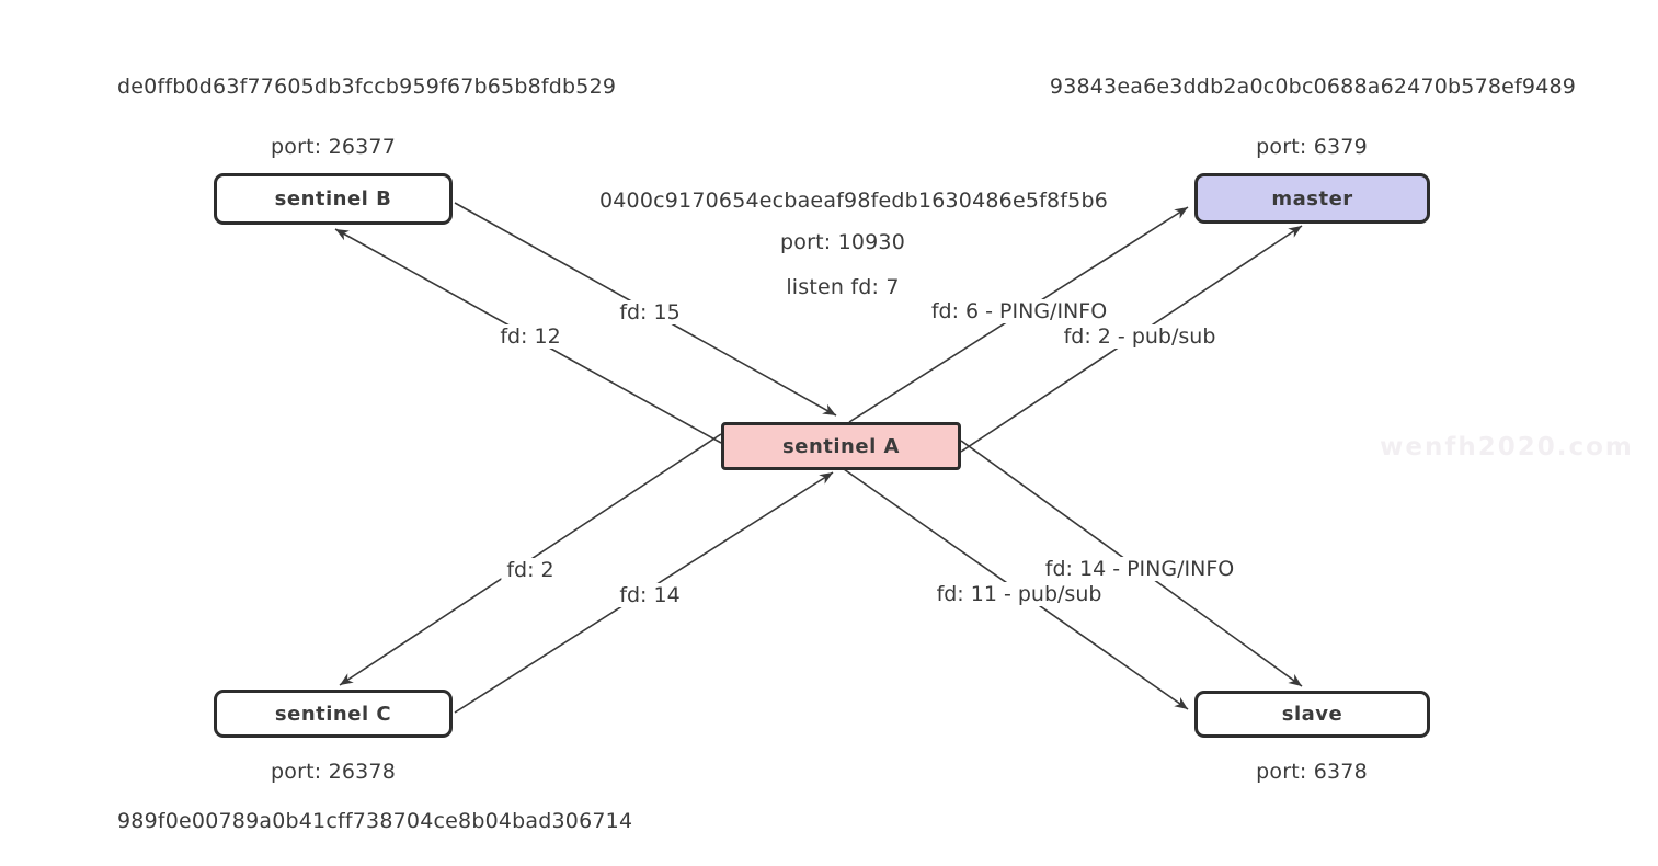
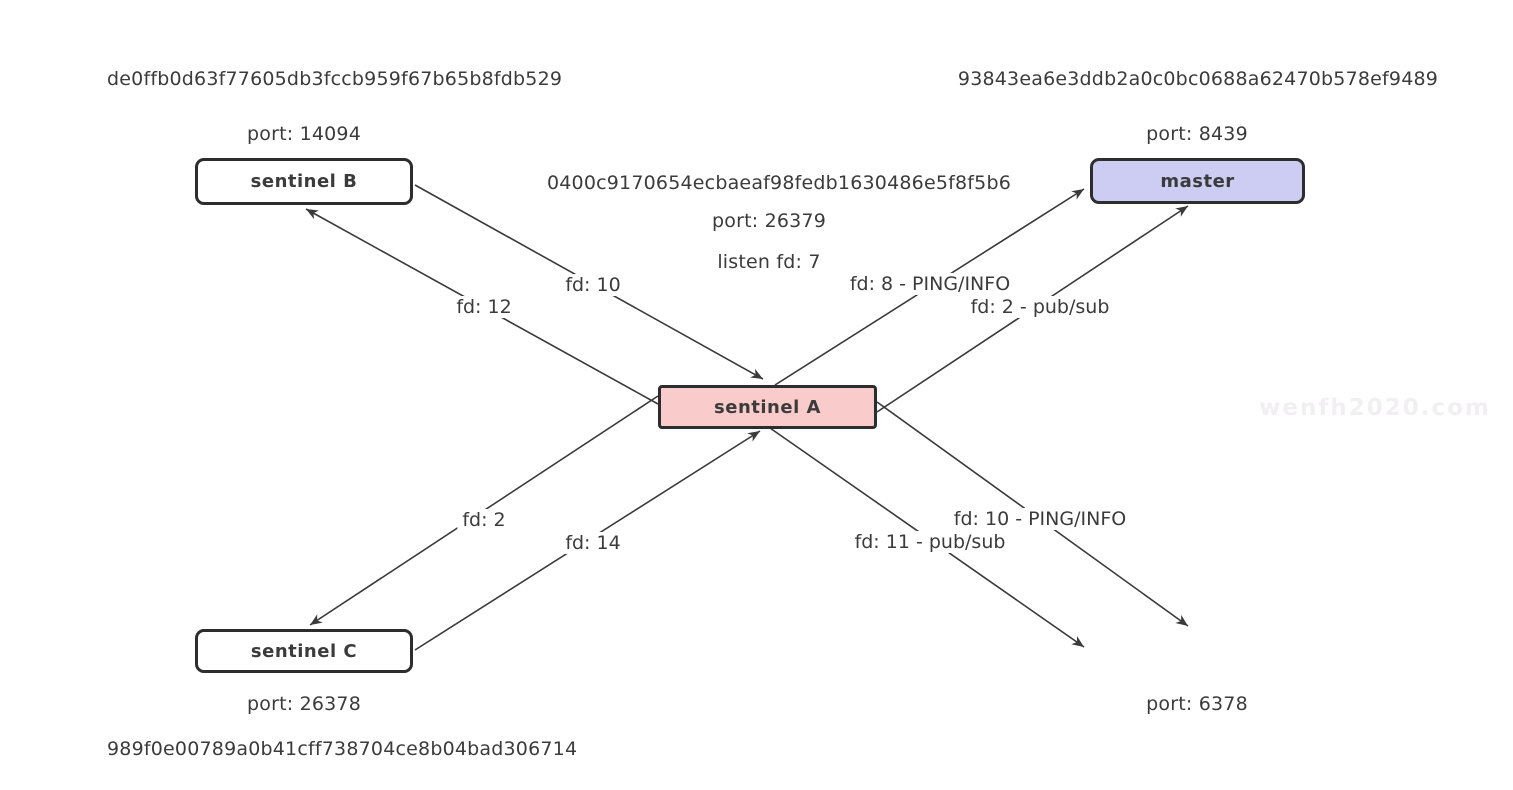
  de0ffb0d63f77605db3fccb959f67b65b8fdb529
  93843ea6e3ddb2a0c0bc0688a62470b578ef9489
  0400c9170654ecbaeaf98fedb1630486e5f8f5b6
  989f0e00789a0b41cff738704ce8b04bad306714
- port: 26377
+ port: 14094
- port: 6379
+ port: 8439
- port: 10930
+ port: 26379
  listen fd: 7
  port: 26378
  port: 6378
  fd: 12
- fd: 15
+ fd: 10
- fd: 6 - PING/INFO
+ fd: 8 - PING/INFO
  fd: 2 - pub/sub
  fd: 2
  fd: 14
- fd: 14 - PING/INFO
+ fd: 10 - PING/INFO
  fd: 11 - pub/sub
  sentinel B
  master
  sentinel A
  sentinel C
- slave
